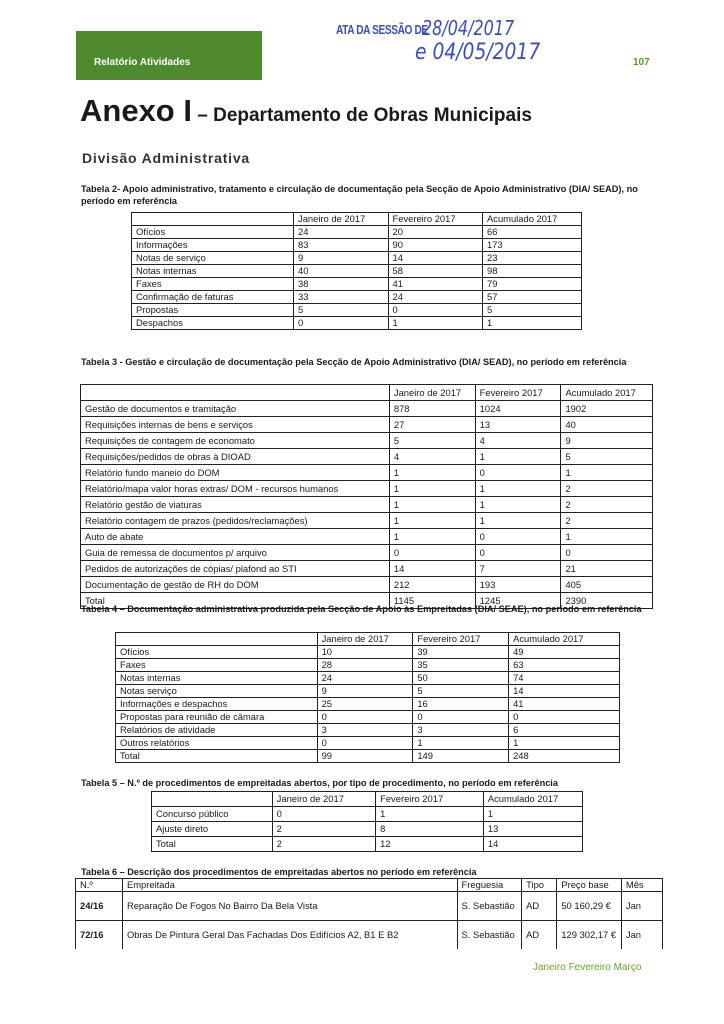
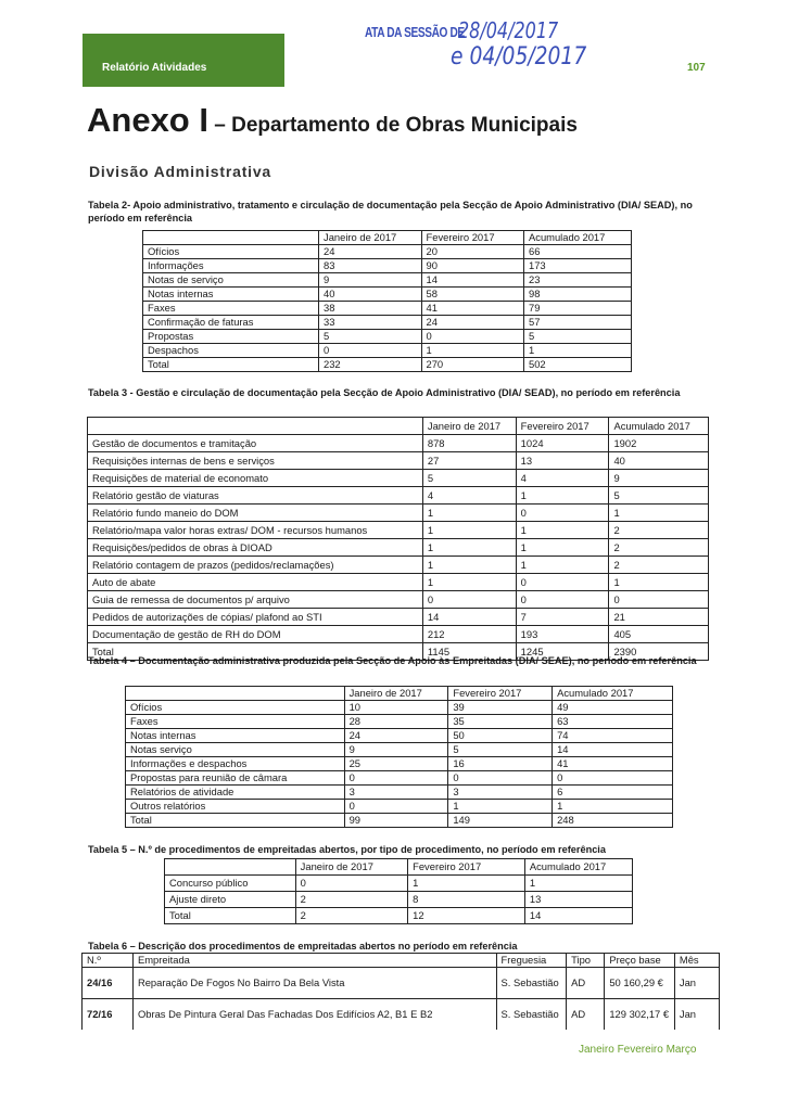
  Relatório Atividades
  ATA DA SESSÃO DE
  28/04/2017
  e 04/05/2017
  107
  Anexo I – Departamento de Obras Municipais
  Divisão Administrativa
  Tabela 2- Apoio administrativo, tratamento e circulação de documentação pela Secção de Apoio Administrativo (DIA/ SEAD), no período em referência
  	Janeiro de 2017	Fevereiro 2017	Acumulado 2017
  Ofícios	24	20	66
  Informações	83	90	173
  Notas de serviço	9	14	23
  Notas internas	40	58	98
  Faxes	38	41	79
  Confirmação de faturas	33	24	57
  Propostas	5	0	5
  Despachos	0	1	1
+ Total	232	270	502
  Tabela 3 - Gestão e circulação de documentação pela Secção de Apoio Administrativo (DIA/ SEAD), no período em referência
  	Janeiro de 2017	Fevereiro 2017	Acumulado 2017
  Gestão de documentos e tramitação	878	1024	1902
  Requisições internas de bens e serviços	27	13	40
- Requisições de contagem de economato	5	4	9
+ Requisições de material de economato	5	4	9
- Requisições/pedidos de obras à DIOAD	4	1	5
+ Relatório gestão de viaturas	4	1	5
  Relatório fundo maneio do DOM	1	0	1
  Relatório/mapa valor horas extras/ DOM - recursos humanos	1	1	2
- Relatório gestão de viaturas	1	1	2
+ Requisições/pedidos de obras à DIOAD	1	1	2
  Relatório contagem de prazos (pedidos/reclamações)	1	1	2
  Auto de abate	1	0	1
  Guia de remessa de documentos p/ arquivo	0	0	0
  Pedidos de autorizações de cópias/ plafond ao STI	14	7	21
  Documentação de gestão de RH do DOM	212	193	405
  Total	1145	1245	2390
  Tabela 4 – Documentação administrativa produzida pela Secção de Apoio às Empreitadas (DIA/ SEAE), no período em referência
  	Janeiro de 2017	Fevereiro 2017	Acumulado 2017
  Ofícios	10	39	49
  Faxes	28	35	63
  Notas internas	24	50	74
  Notas serviço	9	5	14
  Informações e despachos	25	16	41
  Propostas para reunião de câmara	0	0	0
  Relatórios de atividade	3	3	6
  Outros relatórios	0	1	1
  Total	99	149	248
  Tabela 5 – N.º de procedimentos de empreitadas abertos, por tipo de procedimento, no período em referência
  	Janeiro de 2017	Fevereiro 2017	Acumulado 2017
  Concurso público	0	1	1
  Ajuste direto	2	8	13
  Total	2	12	14
  Tabela 6 – Descrição dos procedimentos de empreitadas abertos no período em referência
  N.º	Empreitada	Freguesia	Tipo	Preço base	Mês
  24/16	Reparação De Fogos No Bairro Da Bela Vista	S. Sebastião	AD	50 160,29 €	Jan
  72/16	Obras De Pintura Geral Das Fachadas Dos Edifícios A2, B1 E B2	S. Sebastião	AD	129 302,17 €	Jan
  Janeiro Fevereiro Março
